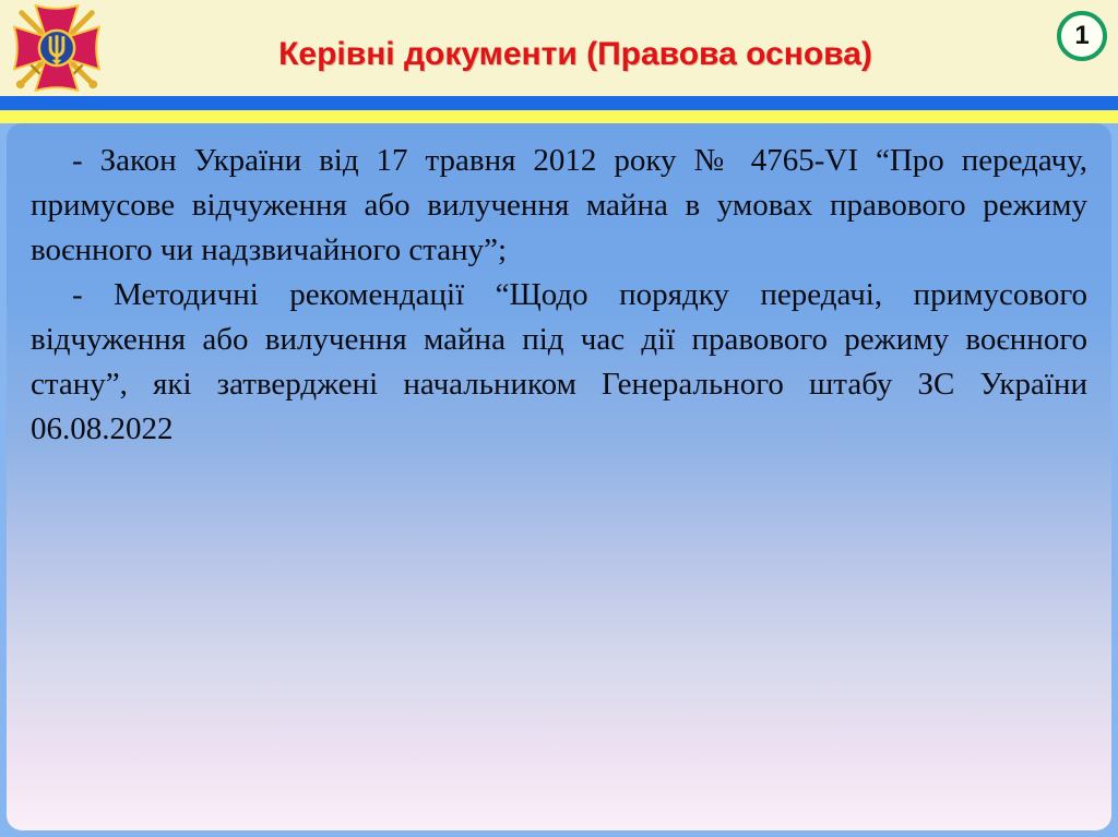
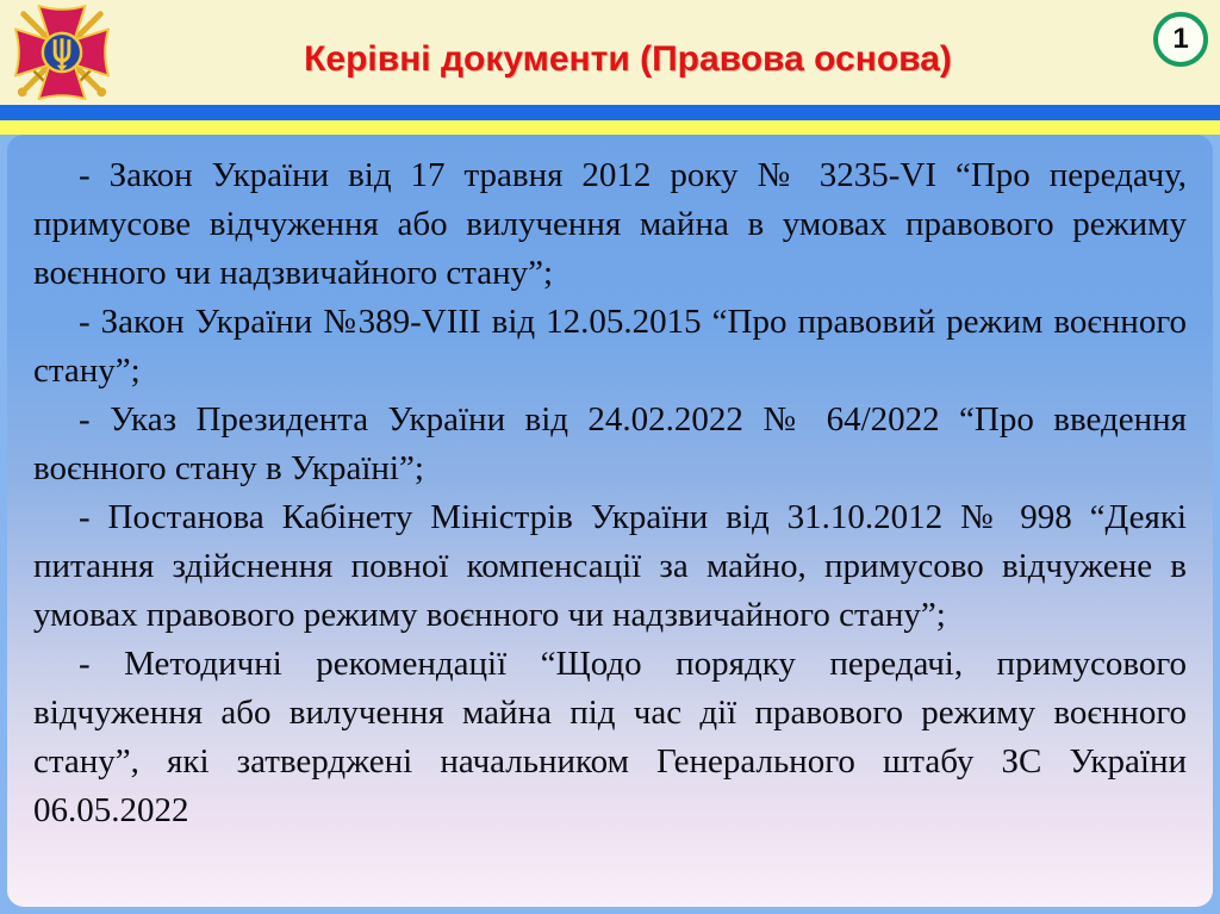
  Керівні документи (Правова основа)
  1
- - Закон України від 17 травня 2012 року № 4765-VI “Про передачу, примусове відчуження або вилучення майна в умовах правового режиму воєнного чи надзвичайного стану”;
+ - Закон України від 17 травня 2012 року № 3235-VI “Про передачу, примусове відчуження або вилучення майна в умовах правового режиму воєнного чи надзвичайного стану”;
+ - Закон України №389-VIII від 12.05.2015 “Про правовий режим воєнного стану”;
+ - Указ Президента України від 24.02.2022 № 64/2022 “Про введення воєнного стану в Україні”;
+ - Постанова Кабінету Міністрів України від 31.10.2012 № 998 “Деякі питання здійснення повної компенсації за майно, примусово відчужене в умовах правового режиму воєнного чи надзвичайного стану”;
- - Методичні рекомендації “Щодо порядку передачі, примусового відчуження або вилучення майна під час дії правового режиму воєнного стану”, які затверджені начальником Генерального штабу ЗС України 06.08.2022
+ - Методичні рекомендації “Щодо порядку передачі, примусового відчуження або вилучення майна під час дії правового режиму воєнного стану”, які затверджені начальником Генерального штабу ЗС України 06.05.2022
